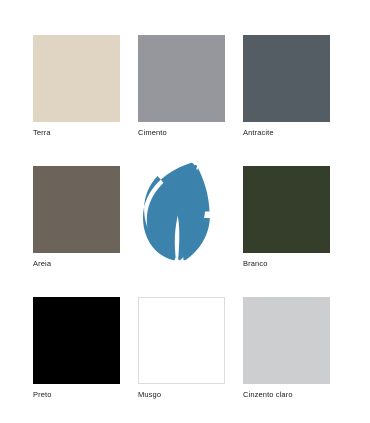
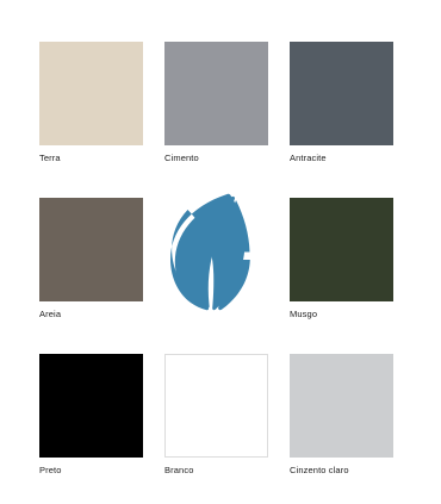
  Terra
  Cimento
  Antracite
  Areia
- Branco
+ Musgo
  Preto
- Musgo
+ Branco
  Cinzento claro
